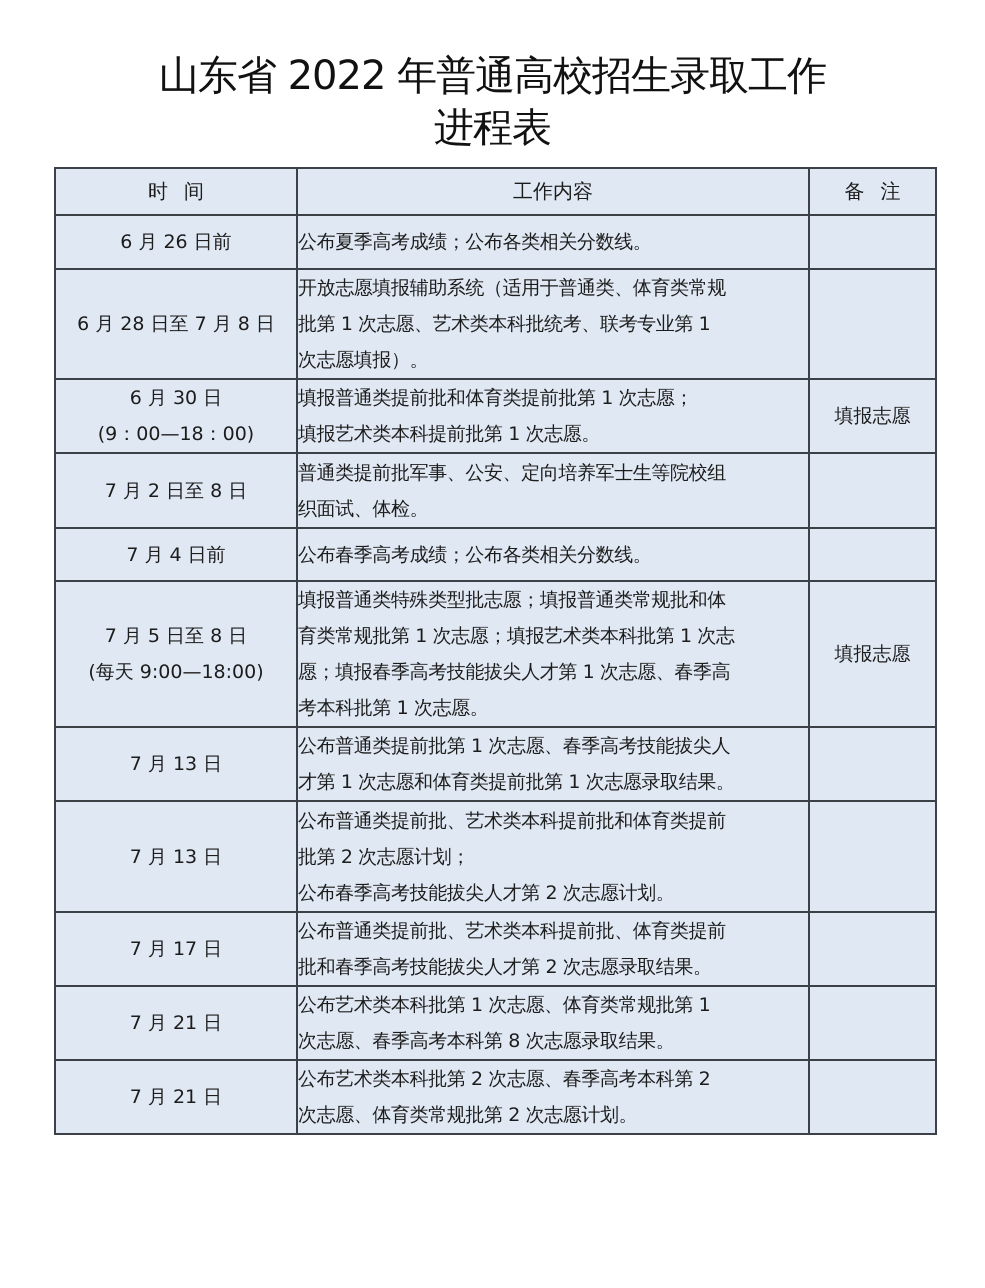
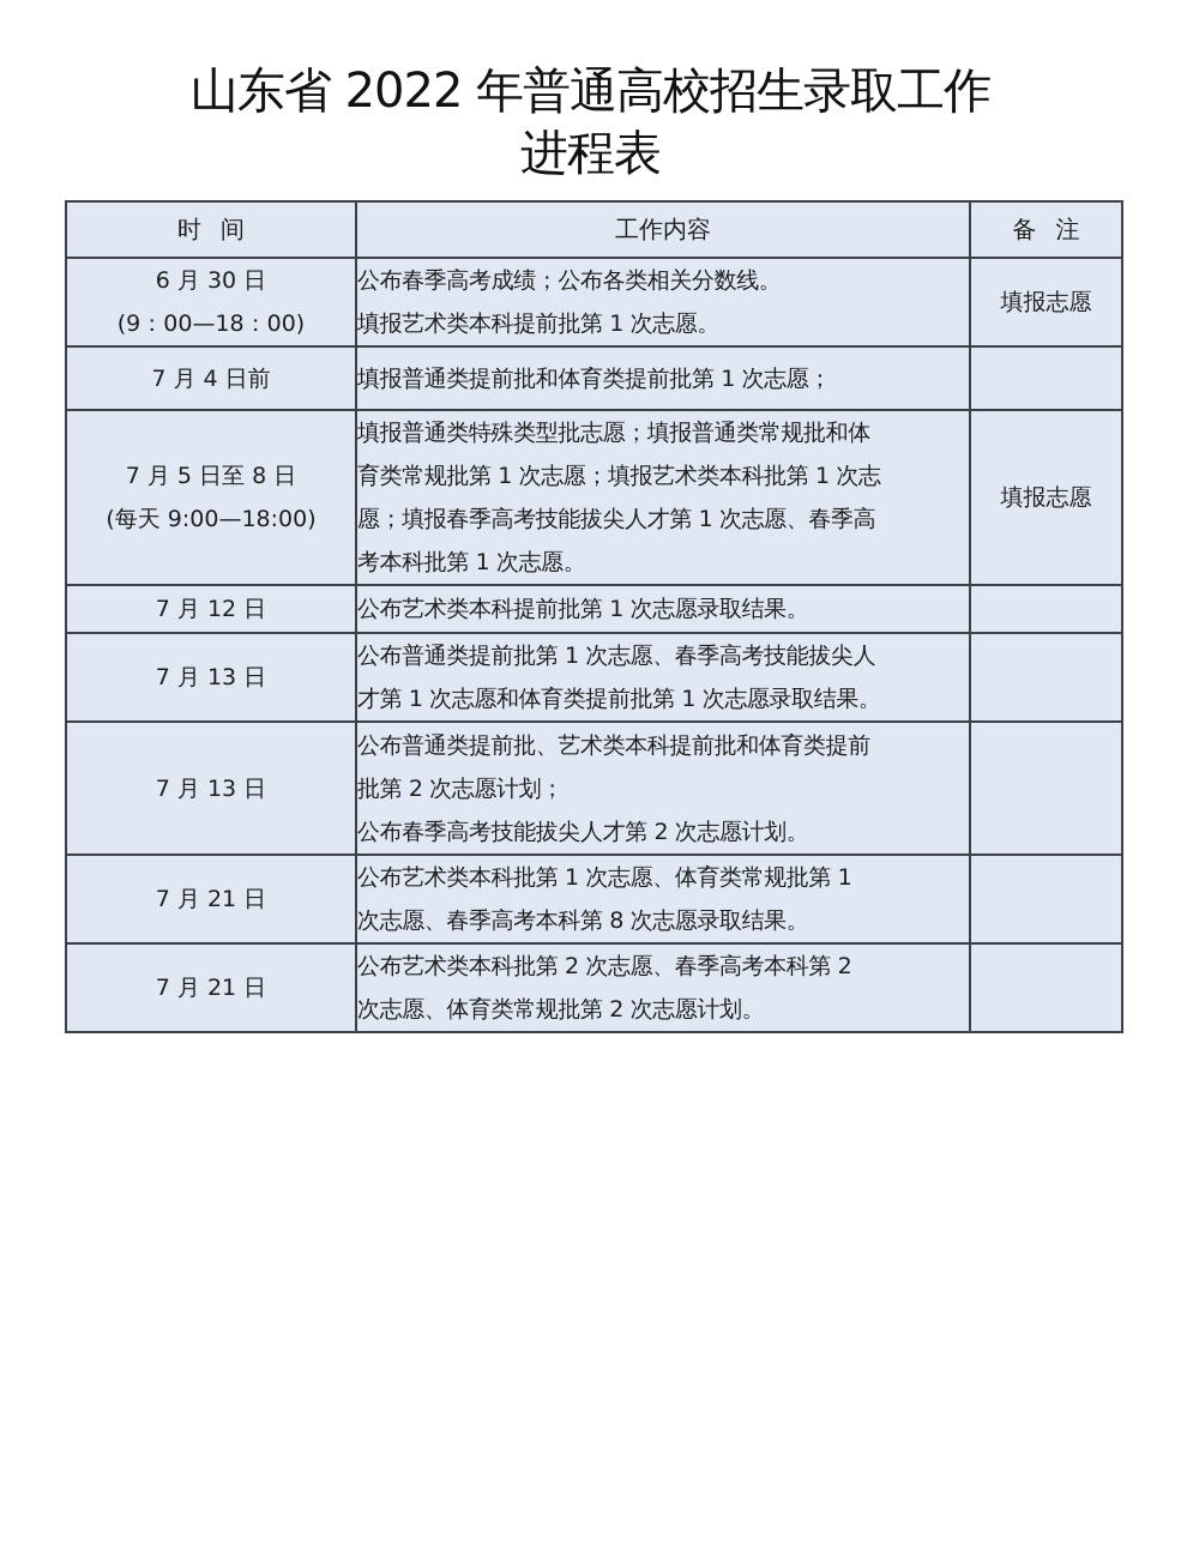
  山东省 2022 年普通高校招生录取工作
  进程表
  时间	工作内容	备注
- 6 月 26 日前	公布夏季高考成绩；公布各类相关分数线。
- 6 月 28 日至 7 月 8 日	开放志愿填报辅助系统（适用于普通类、体育类常规 批第 1 次志愿、艺术类本科批统考、联考专业第 1 次志愿填报）。
- 6 月 30 日 (9：00—18：00)	填报普通类提前批和体育类提前批第 1 次志愿； 填报艺术类本科提前批第 1 次志愿。	填报志愿
+ 6 月 30 日 (9：00—18：00)	公布春季高考成绩；公布各类相关分数线。 填报艺术类本科提前批第 1 次志愿。	填报志愿
- 7 月 2 日至 8 日	普通类提前批军事、公安、定向培养军士生等院校组 织面试、体检。
- 7 月 4 日前	公布春季高考成绩；公布各类相关分数线。
+ 7 月 4 日前	填报普通类提前批和体育类提前批第 1 次志愿；
  7 月 5 日至 8 日 (每天 9:00—18:00)	填报普通类特殊类型批志愿；填报普通类常规批和体 育类常规批第 1 次志愿；填报艺术类本科批第 1 次志 愿；填报春季高考技能拔尖人才第 1 次志愿、春季高 考本科批第 1 次志愿。	填报志愿
+ 7 月 12 日	公布艺术类本科提前批第 1 次志愿录取结果。
  7 月 13 日	公布普通类提前批第 1 次志愿、春季高考技能拔尖人 才第 1 次志愿和体育类提前批第 1 次志愿录取结果。
  7 月 13 日	公布普通类提前批、艺术类本科提前批和体育类提前 批第 2 次志愿计划； 公布春季高考技能拔尖人才第 2 次志愿计划。
- 7 月 17 日	公布普通类提前批、艺术类本科提前批、体育类提前 批和春季高考技能拔尖人才第 2 次志愿录取结果。
  7 月 21 日	公布艺术类本科批第 1 次志愿、体育类常规批第 1 次志愿、春季高考本科第 8 次志愿录取结果。
  7 月 21 日	公布艺术类本科批第 2 次志愿、春季高考本科第 2 次志愿、体育类常规批第 2 次志愿计划。
